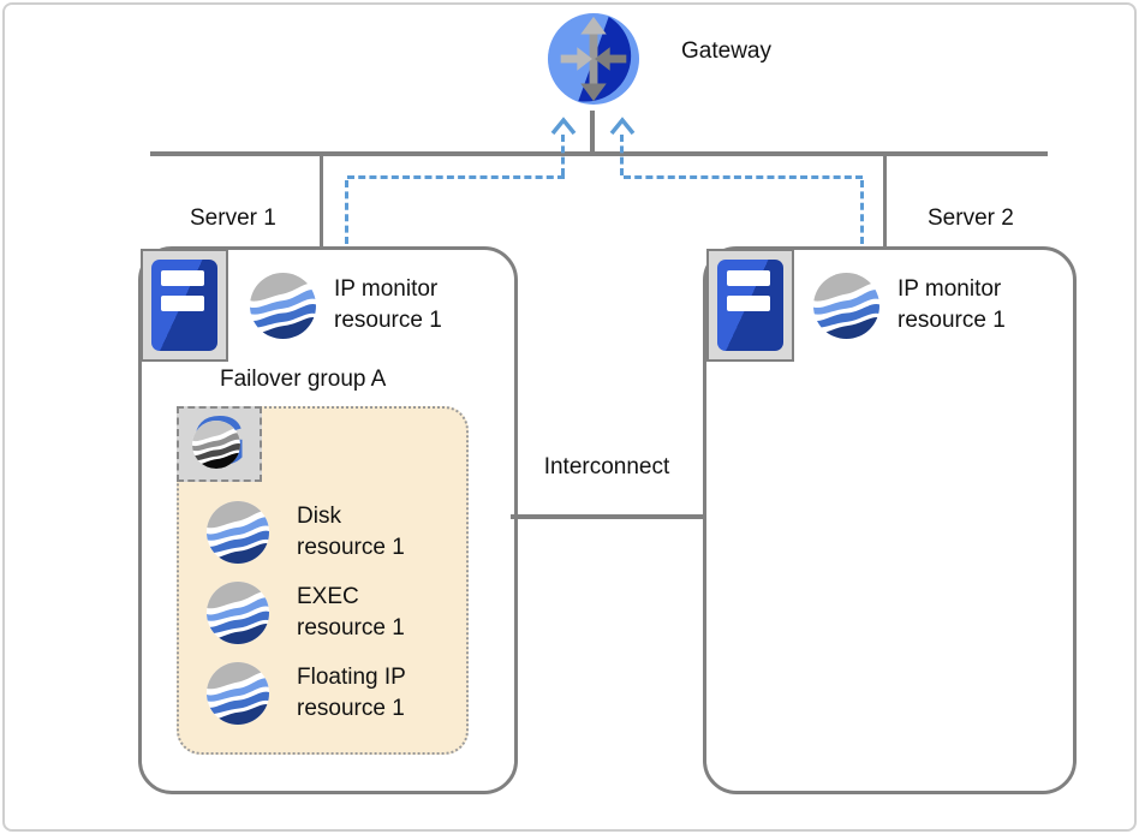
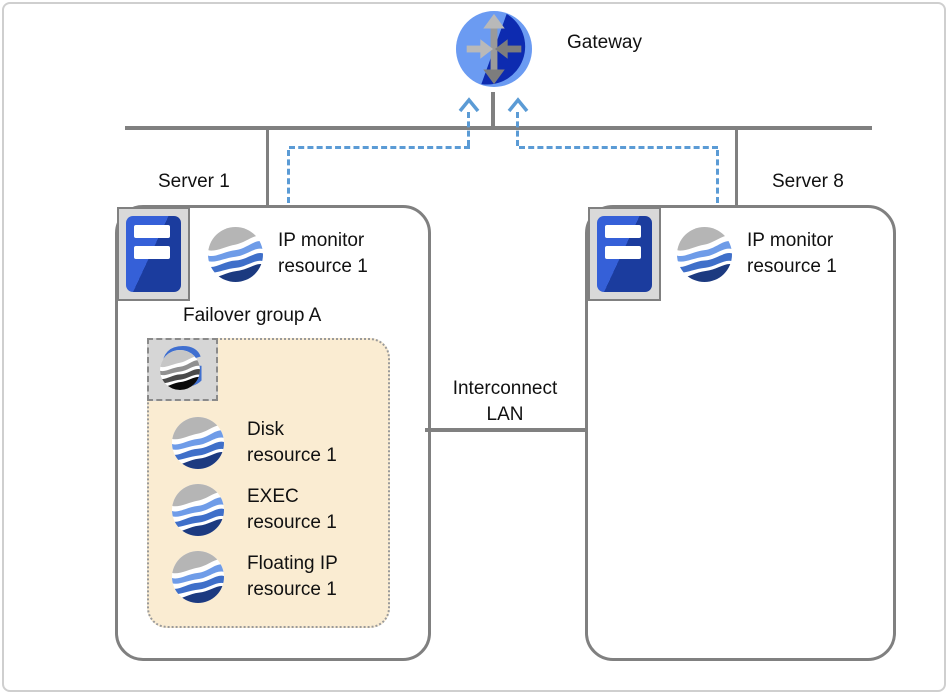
  Gateway
  Server 1
- Server 2
+ Server 8
  IP monitor
  resource 1
  Failover group A
  Disk
  resource 1
  EXEC
  resource 1
  Floating IP
  resource 1
  Interconnect
+ LAN
  IP monitor
  resource 1
